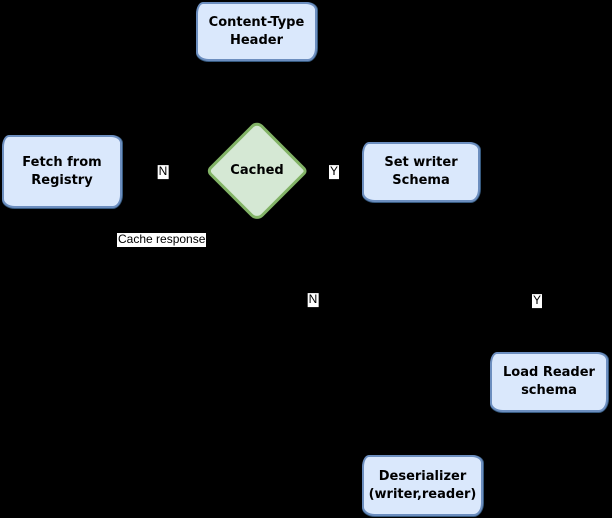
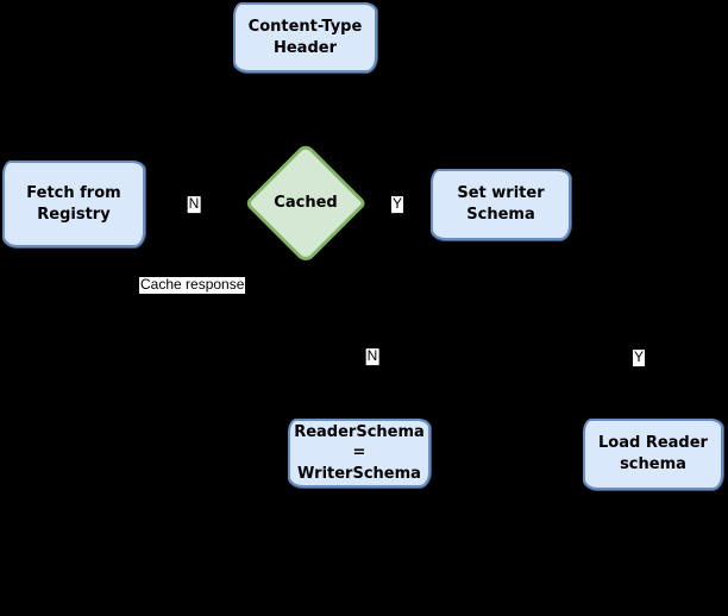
  Content-Type
  Header
  Fetch from
  Registry
  Set writer
  Schema
+ ReaderSchema =
+ WriterSchema
  Load Reader
  schema
- Deserializer
- (writer,reader)
  Cached
  N
  Y
  Cache response
  N
  Y
